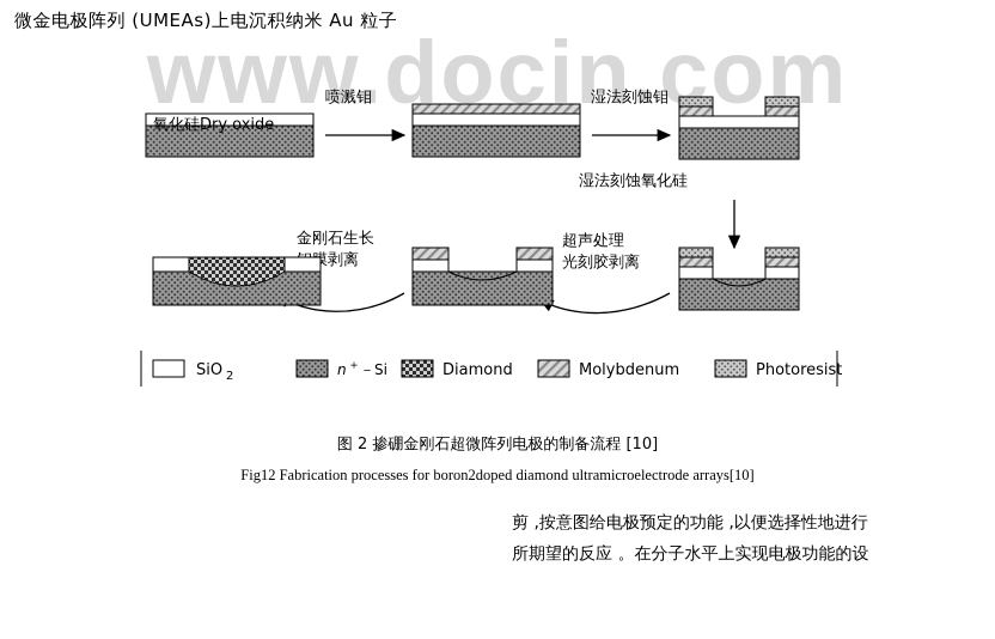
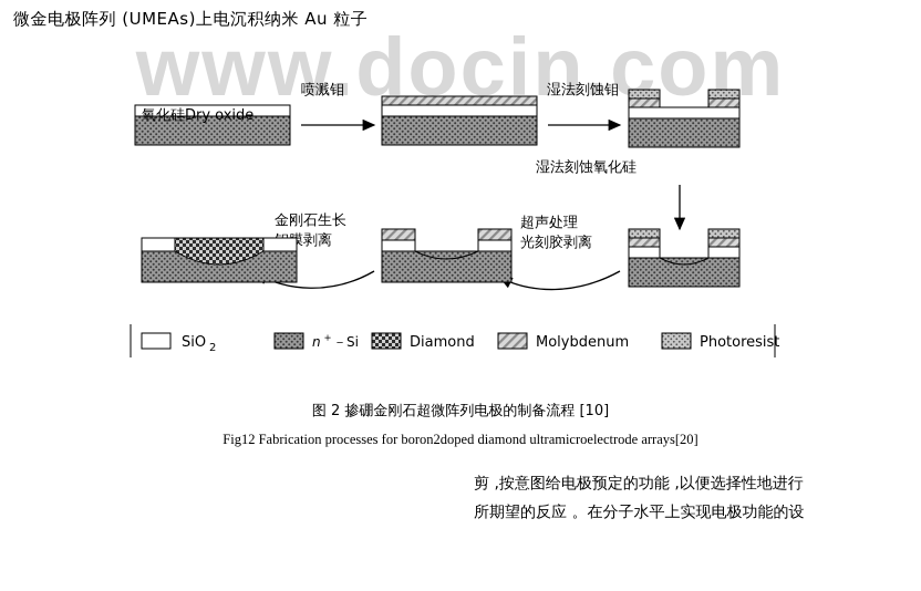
  www.docin.com
  微金电极阵列 (UMEAs)上电沉积纳米 Au 粒子
  氧化硅Dry oxide
  喷溅钼
  湿法刻蚀钼
  湿法刻蚀氧化硅
  超声处理
  光刻胶剥离
  金刚石生长
  SiO
  2
  n
  ＋
  －Si
  Diamond
  Molybdenum
  Photoresist
  图 2 掺硼金刚石超微阵列电极的制备流程 [10]
- Fig12 Fabrication processes for boron2doped diamond ultramicroelectrode arrays[10]
+ Fig12 Fabrication processes for boron2doped diamond ultramicroelectrode arrays[20]
  剪 ,按意图给电极预定的功能 ,以便选择性地进行
  所期望的反应 。在分子水平上实现电极功能的设
